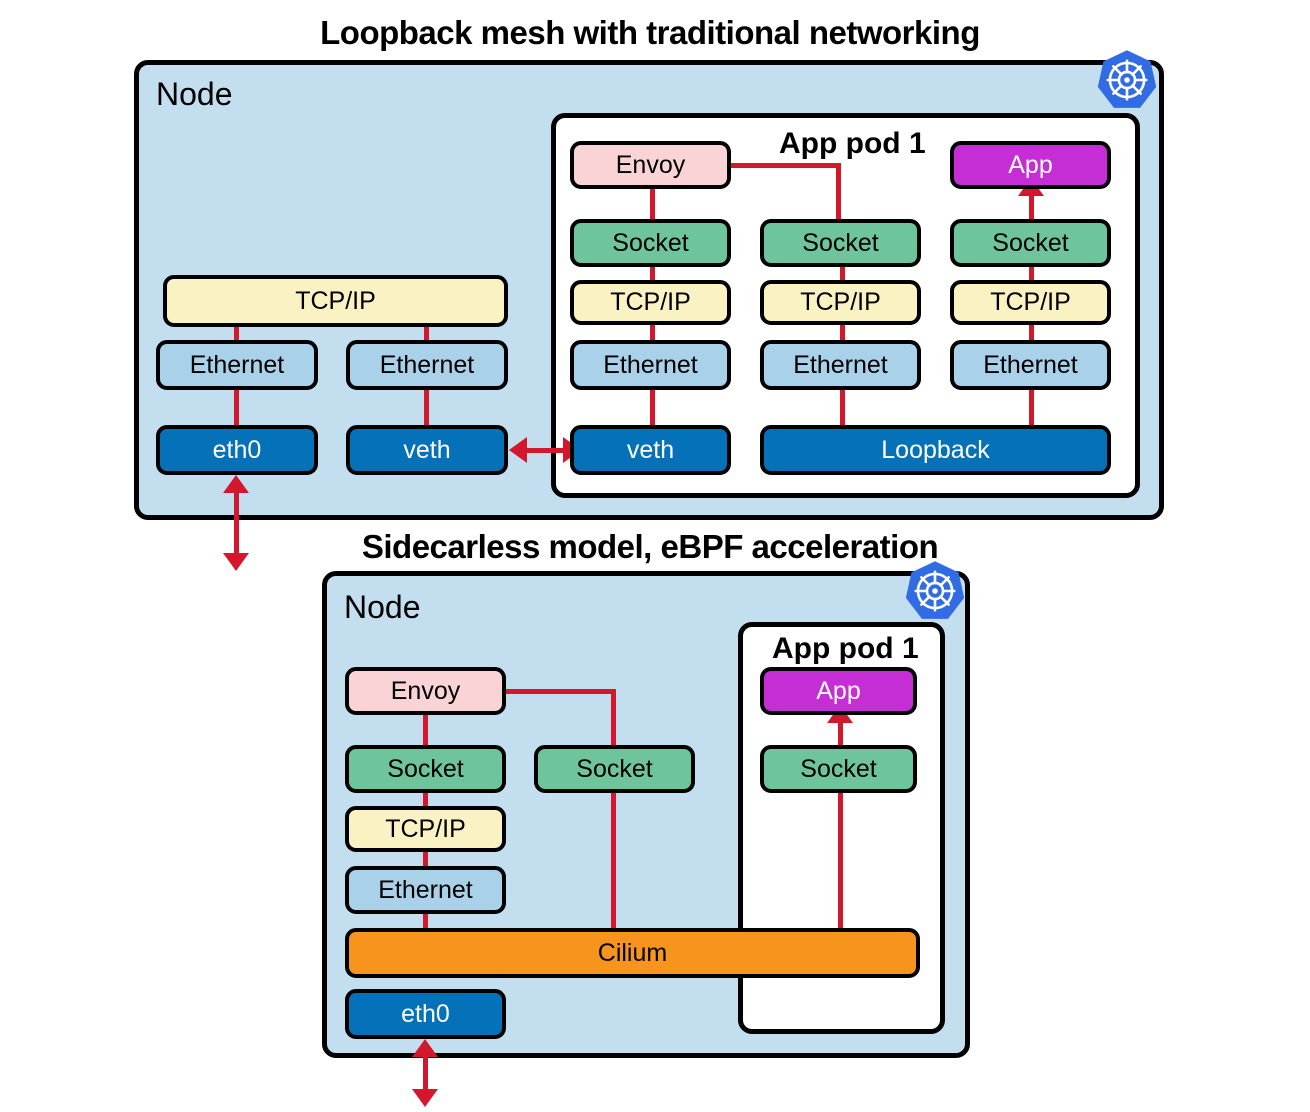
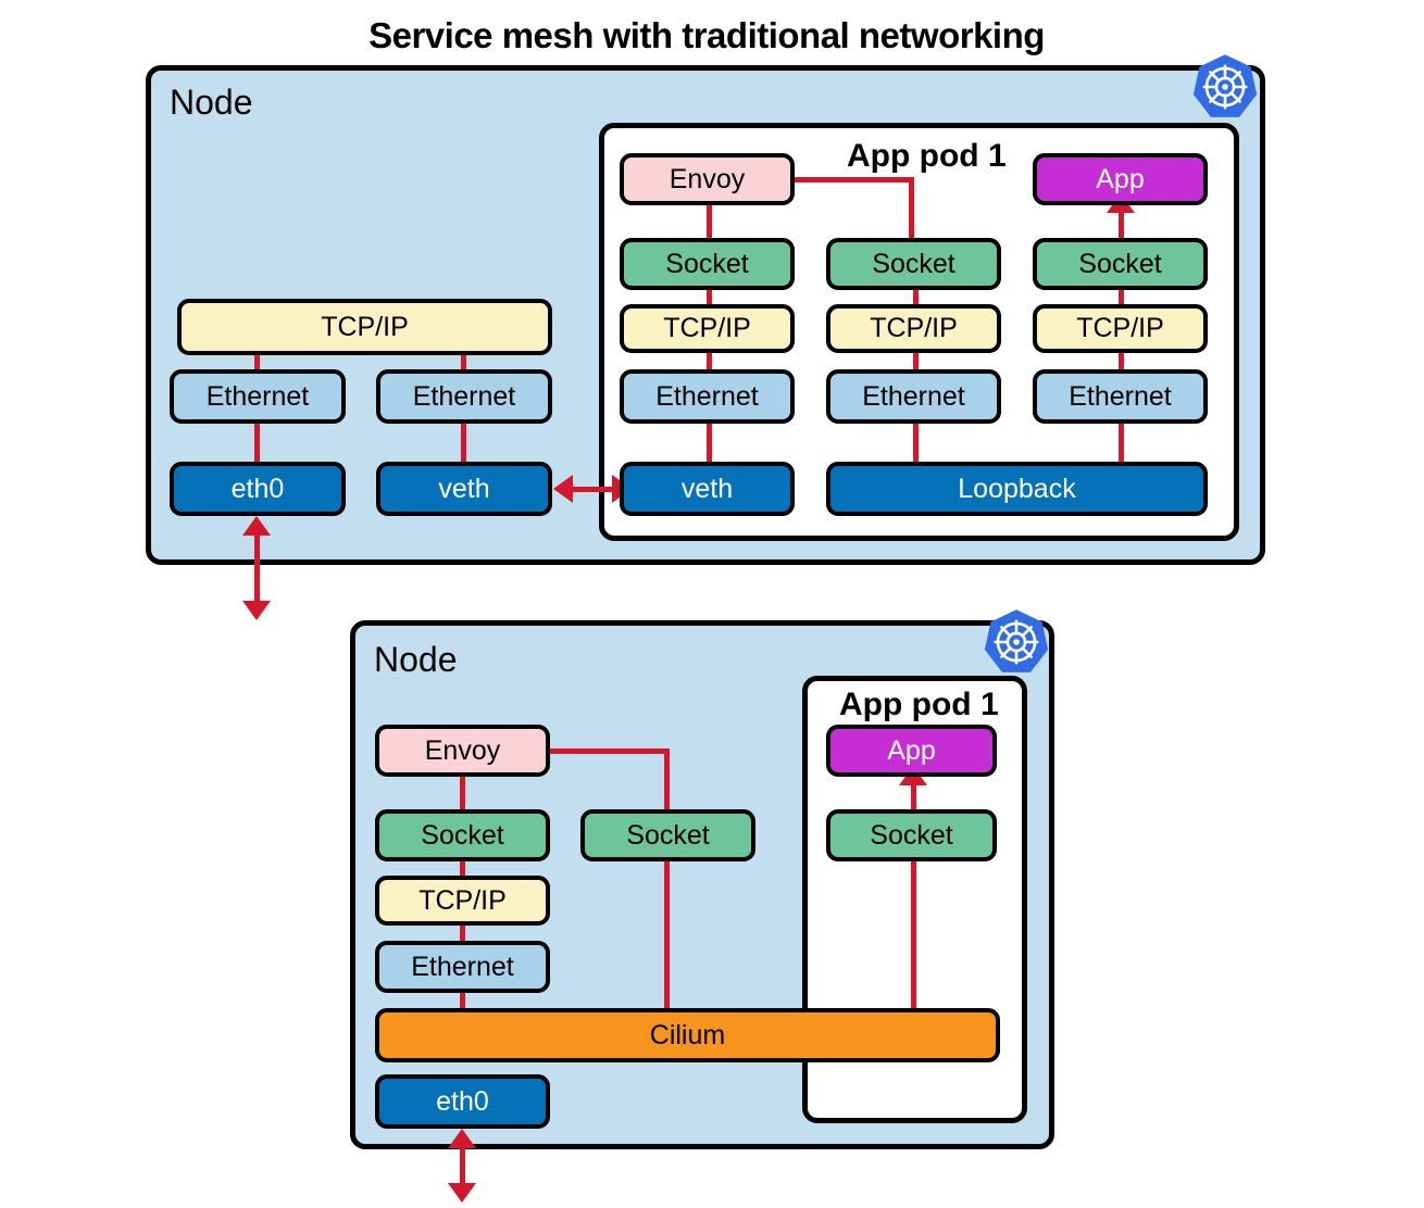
- Loopback mesh with traditional networking
+ Service mesh with traditional networking
  Node
  App pod 1
  TCP/IP
  Ethernet
  Ethernet
  eth0
  veth
  Envoy
  App
  Socket
  Socket
  Socket
  TCP/IP
  TCP/IP
  TCP/IP
  Ethernet
  Ethernet
  Ethernet
  veth
  Loopback
- Sidecarless model, eBPF acceleration
  Node
  App pod 1
  Envoy
  Socket
  Socket
  TCP/IP
  Ethernet
  Cilium
  eth0
  App
  Socket
